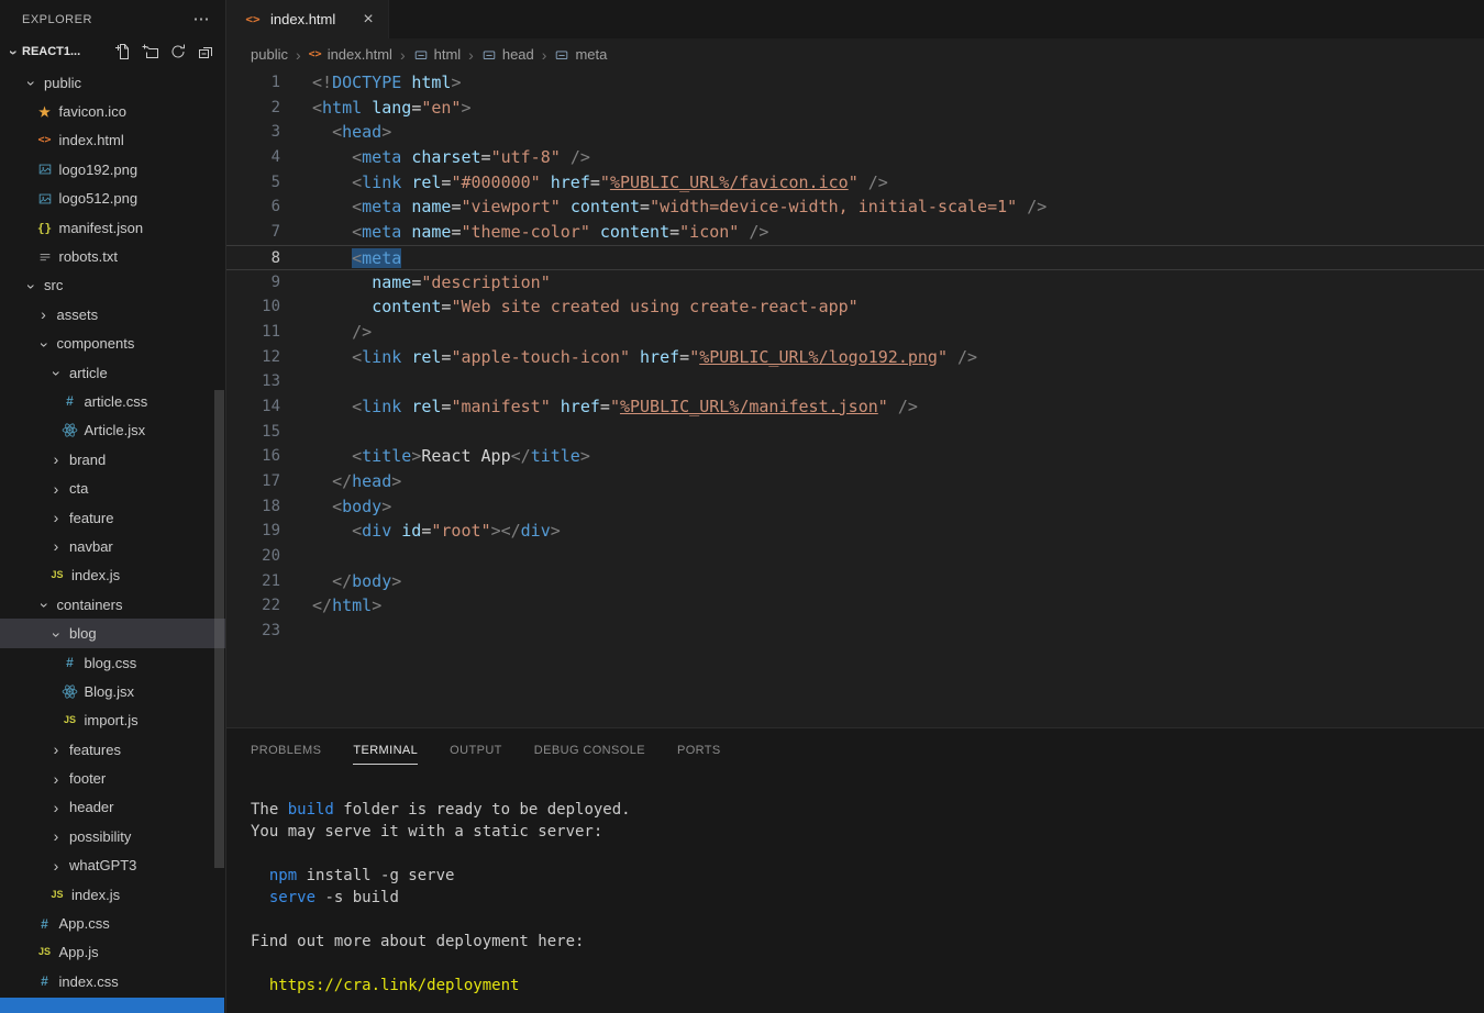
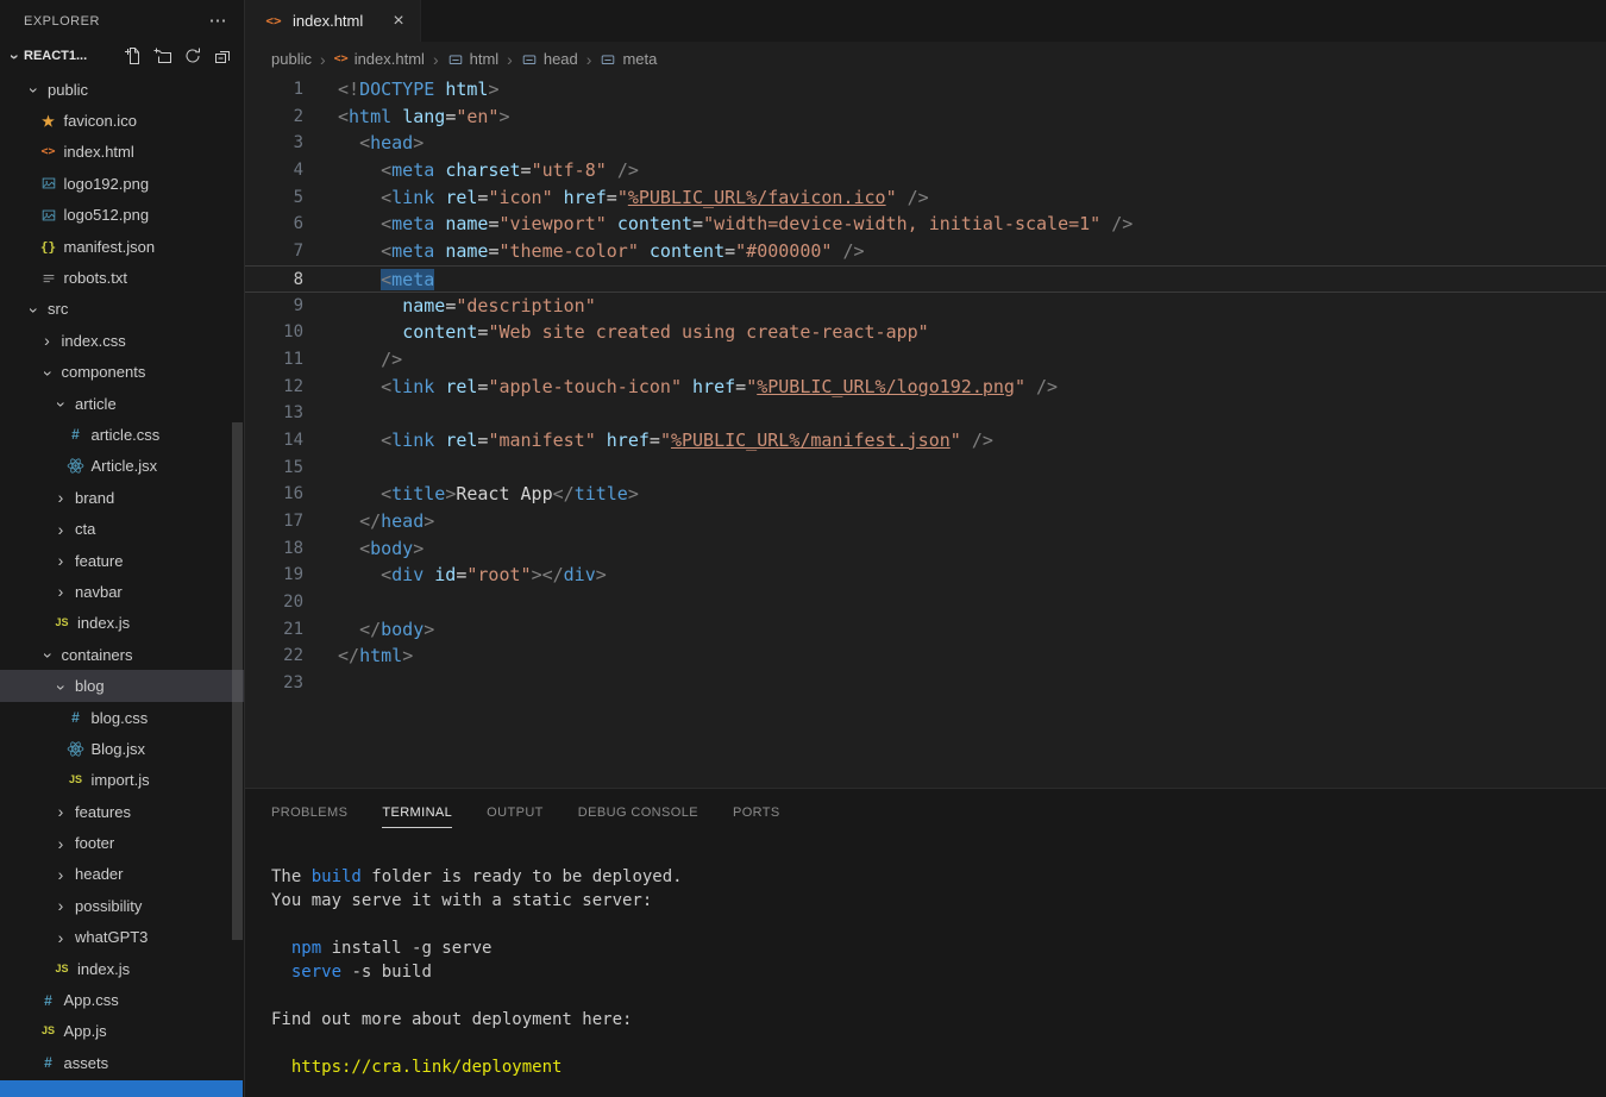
  EXPLORER
  ⋯
  REACT1...
  public
  ★
  favicon.ico
  <>
  index.html
  logo192.png
  logo512.png
  {}
  manifest.json
  robots.txt
  src
  ›
- assets
+ index.css
  components
  article
  #
  article.css
  Article.jsx
  ›
  brand
  ›
  cta
  ›
  feature
  ›
  navbar
  JS
  index.js
  containers
  blog
  #
  blog.css
  Blog.jsx
  JS
  import.js
  ›
  features
  ›
  footer
  ›
  header
  ›
  possibility
  ›
  whatGPT3
  JS
  index.js
  #
  App.css
  JS
  App.js
  #
- index.css
+ assets
  <>
  index.html
  ×
  public
  ›
  <>
  index.html
  ›
  html
  ›
  head
  ›
  meta
  1
  <!DOCTYPE html>
  2
  <html lang="en">
  3
  <head>
  4
  <meta charset="utf-8" />
  5
- <link rel="#000000" href="%PUBLIC_URL%/favicon.ico" />
+ <link rel="icon" href="%PUBLIC_URL%/favicon.ico" />
  6
  <meta name="viewport" content="width=device-width, initial-scale=1" />
  7
- <meta name="theme-color" content="icon" />
+ <meta name="theme-color" content="#000000" />
  8
  <meta
  9
  name="description"
  10
  content="Web site created using create-react-app"
  11
  />
  12
  <link rel="apple-touch-icon" href="%PUBLIC_URL%/logo192.png" />
  13
  14
  <link rel="manifest" href="%PUBLIC_URL%/manifest.json" />
  15
  16
  <title>React App</title>
  17
  </head>
  18
  <body>
  19
  <div id="root"></div>
  20
  21
  </body>
  22
  </html>
  23
  PROBLEMS
  TERMINAL
  OUTPUT
  DEBUG CONSOLE
  PORTS
  The build folder is ready to be deployed.
  You may serve it with a static server:
  npm install -g serve
  serve -s build
  Find out more about deployment here:
  https://cra.link/deployment
